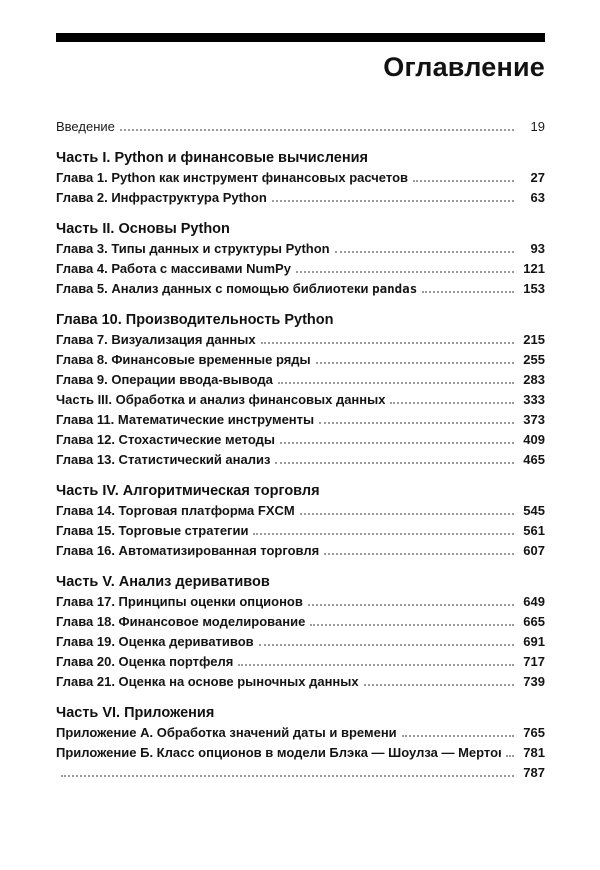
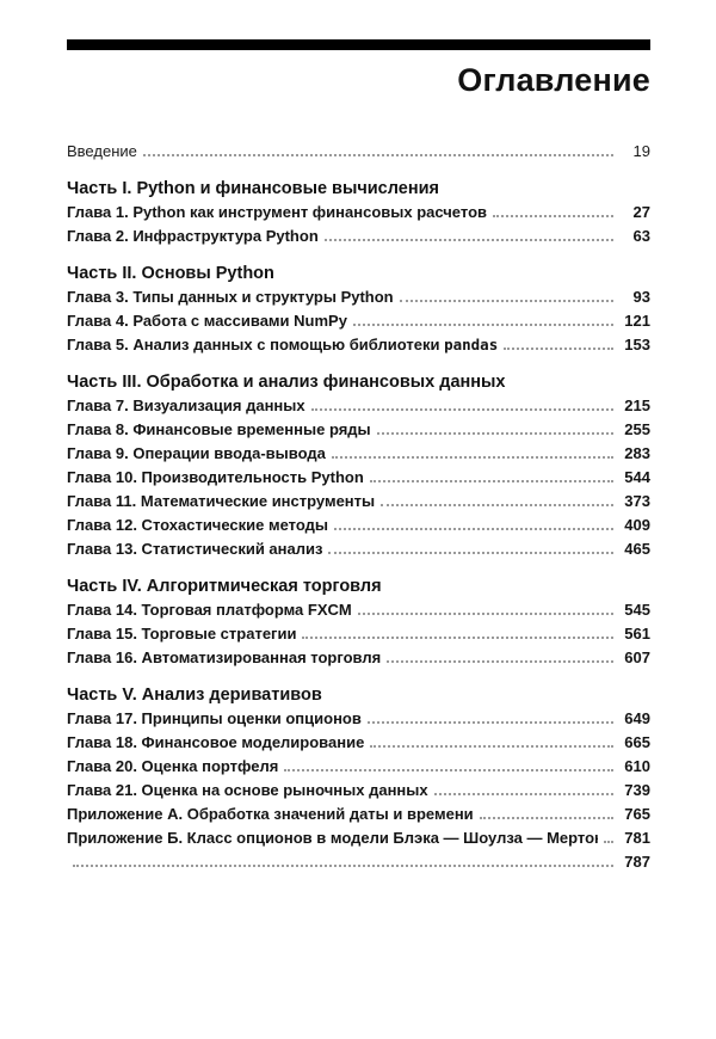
  Оглавление
  Введение
  19
  Часть I. Python и финансовые вычисления
  Глава 1. Python как инструмент финансовых расчетов
  27
  Глава 2. Инфраструктура Python
  63
  Часть II. Основы Python
  Глава 3. Типы данных и структуры Python
  93
  Глава 4. Работа с массивами NumPy
  121
  Глава 5. Анализ данных с помощью библиотеки pandas
  153
- Глава 10. Производительность Python
+ Часть III. Обработка и анализ финансовых данных
  Глава 7. Визуализация данных
  215
  Глава 8. Финансовые временные ряды
  255
  Глава 9. Операции ввода-вывода
  283
- Часть III. Обработка и анализ финансовых данных
+ Глава 10. Производительность Python
- 333
+ 544
  Глава 11. Математические инструменты
  373
  Глава 12. Стохастические методы
  409
  Глава 13. Статистический анализ
  465
  Часть IV. Алгоритмическая торговля
  Глава 14. Торговая платформа FXCM
  545
  Глава 15. Торговые стратегии
  561
  Глава 16. Автоматизированная торговля
  607
  Часть V. Анализ деривативов
  Глава 17. Принципы оценки опционов
  649
  Глава 18. Финансовое моделирование
  665
- Глава 19. Оценка деривативов
- 691
  Глава 20. Оценка портфеля
- 717
+ 610
  Глава 21. Оценка на основе рыночных данных
  739
- Часть VI. Приложения
  Приложение А. Обработка значений даты и времени
  765
  Приложение Б. Класс опционов в модели Блэка — Шоулза — Мерто
  781
  787
